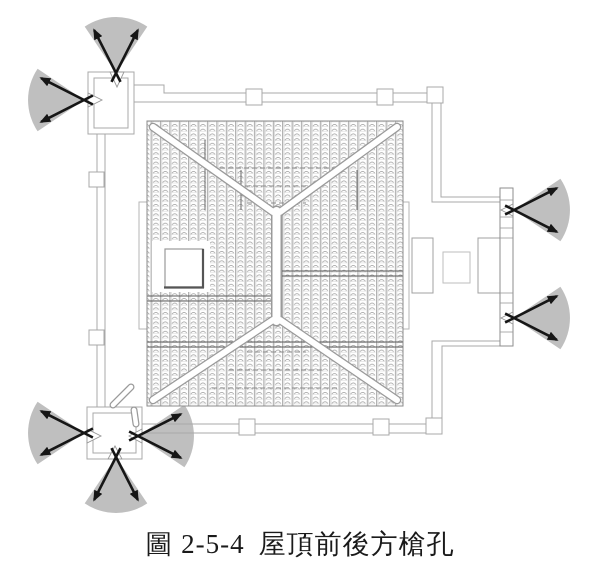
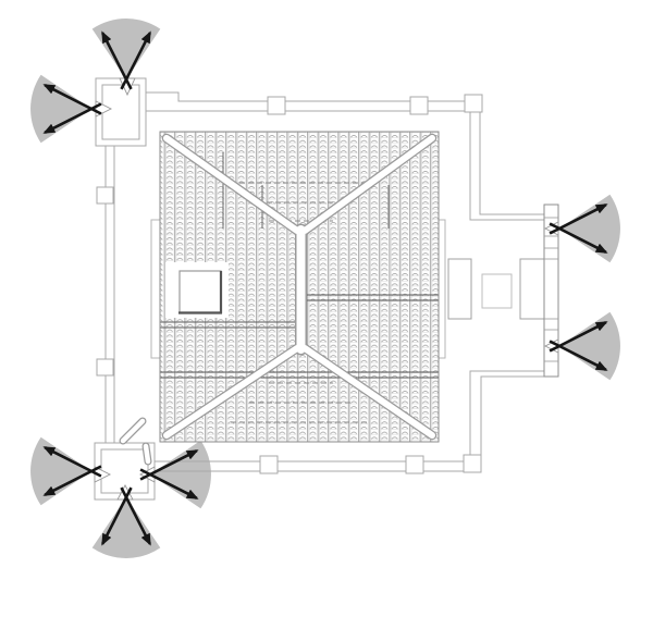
- 圖 2-5-4 屋頂前後方槍孔
